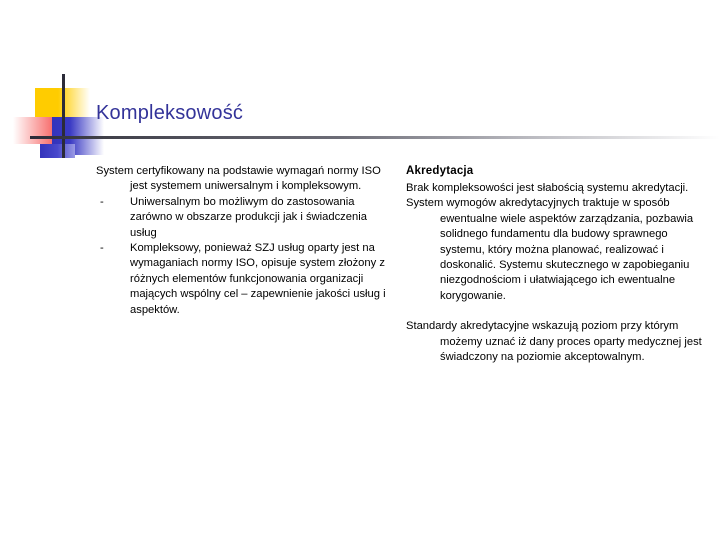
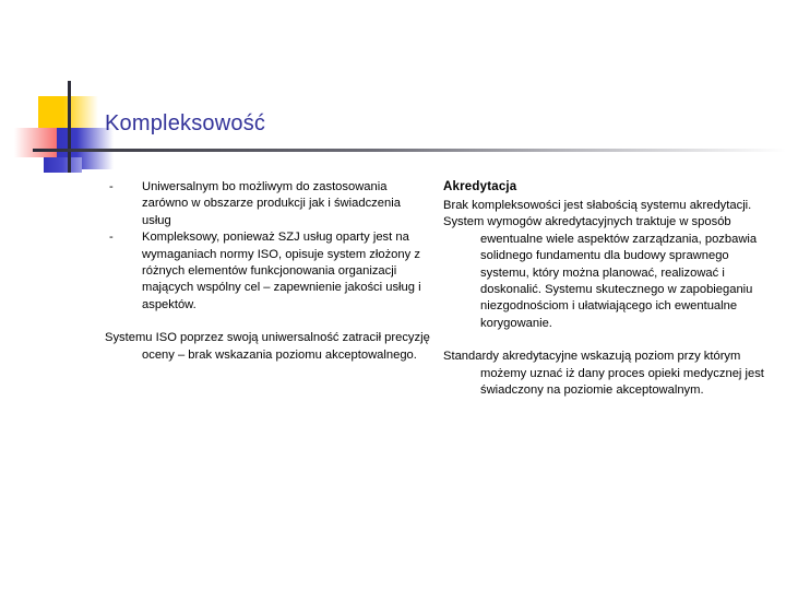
  Kompleksowość
- System certyfikowany na podstawie wymagań normy ISO jest systemem uniwersalnym i kompleksowym.
  -
  Uniwersalnym bo możliwym do zastosowania zarówno w obszarze produkcji jak i świadczenia usług
  -
  Kompleksowy, ponieważ SZJ usług oparty jest na wymaganiach normy ISO, opisuje system złożony z różnych elementów funkcjonowania organizacji mających wspólny cel – zapewnienie jakości usług i aspektów.
+ Systemu ISO poprzez swoją uniwersalność zatracił precyzję oceny – brak wskazania poziomu akceptowalnego.
  Akredytacja
  Brak kompleksowości jest słabością systemu akredytacji.
  System wymogów akredytacyjnych traktuje w sposób ewentualne wiele aspektów zarządzania, pozbawia solidnego fundamentu dla budowy sprawnego systemu, który można planować, realizować i doskonalić. Systemu skutecznego w zapobieganiu niezgodnościom i ułatwiającego ich ewentualne korygowanie.
- Standardy akredytacyjne wskazują poziom przy którym możemy uznać iż dany proces oparty medycznej jest świadczony na poziomie akceptowalnym.
+ Standardy akredytacyjne wskazują poziom przy którym możemy uznać iż dany proces opieki medycznej jest świadczony na poziomie akceptowalnym.
